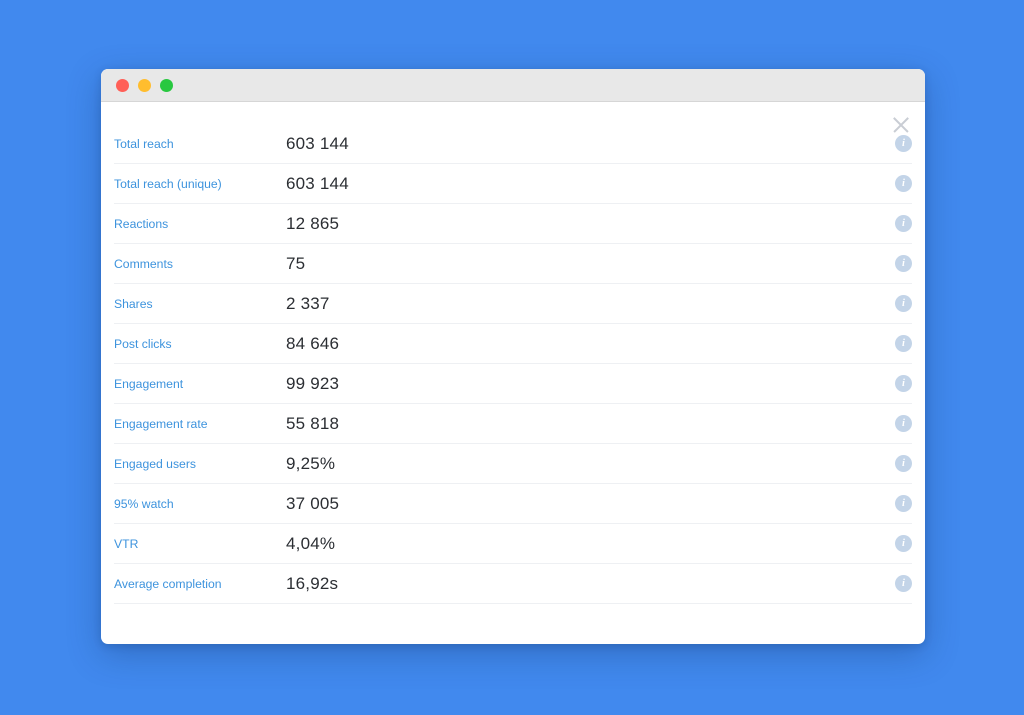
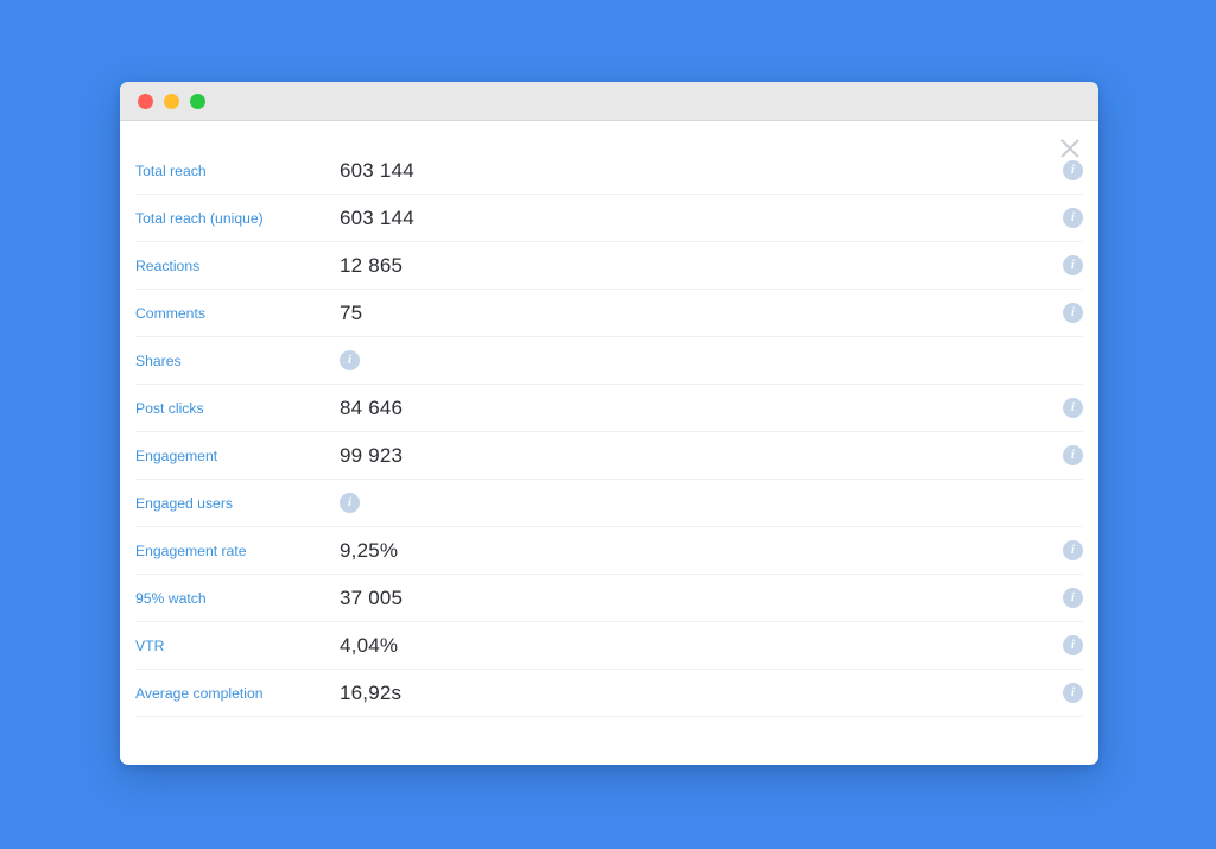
  Total reach
  603 144
  i
  Total reach (unique)
  603 144
  i
  Reactions
  12 865
  i
  Comments
  75
  i
  Shares
- 2 337
  i
  Post clicks
  84 646
  i
  Engagement
  99 923
  i
- Engagement rate
+ Engaged users
- 55 818
  i
- Engaged users
+ Engagement rate
  9,25%
  i
  95% watch
  37 005
  i
  VTR
  4,04%
  i
  Average completion
  16,92s
  i
